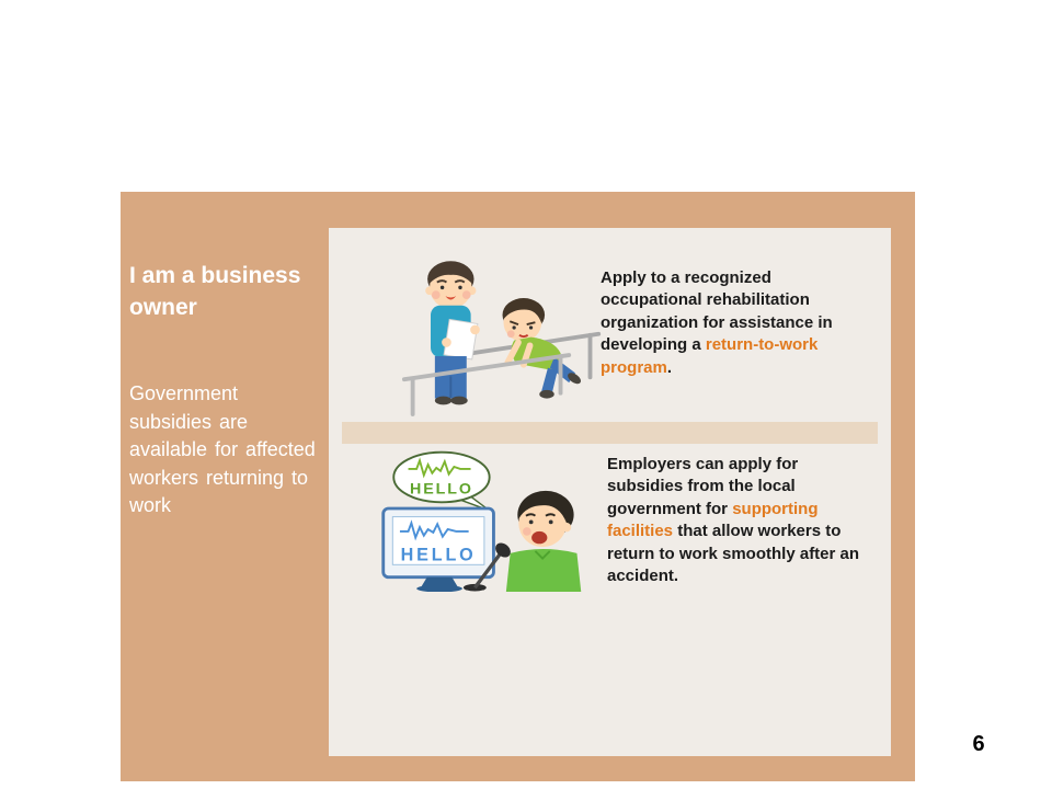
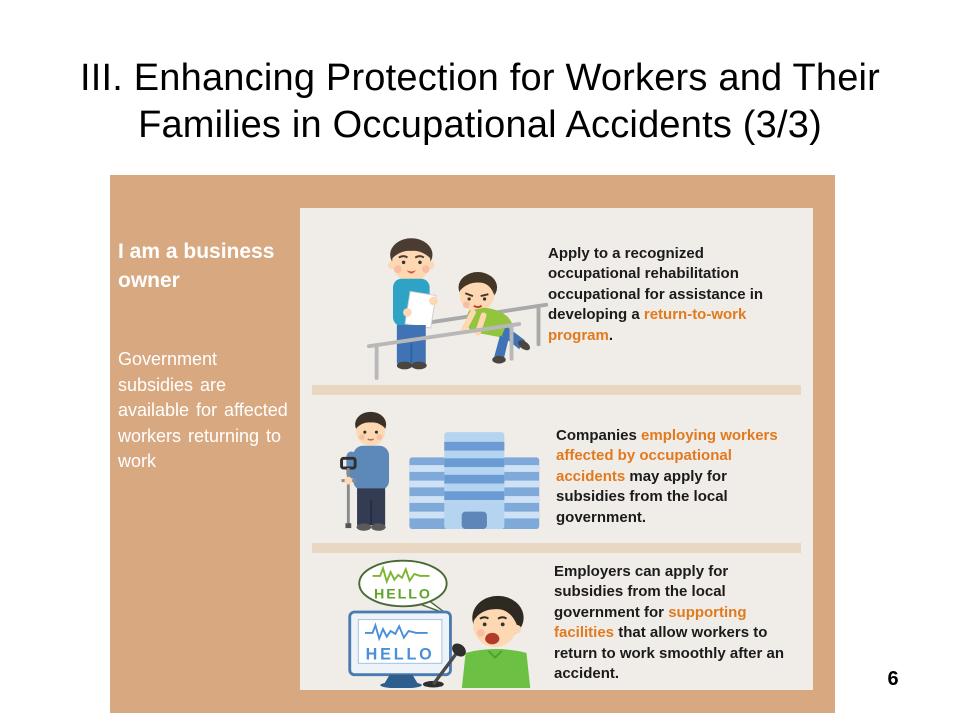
+ III. Enhancing Protection for Workers and Their
+ Families in Occupational Accidents (3/3)
  I am a business owner
  Government subsidies are available for affected workers returning to work
- Apply to a recognized occupational rehabilitation organization for assistance in developing a return-to-work program.
+ Apply to a recognized occupational rehabilitation occupational for assistance in developing a return-to-work program.
+ Companies employing workers affected by occupational accidents may apply for subsidies from the local government.
  HELLO
  HELLO
  Employers can apply for subsidies from the local government for supporting facilities that allow workers to return to work smoothly after an accident.
  6
